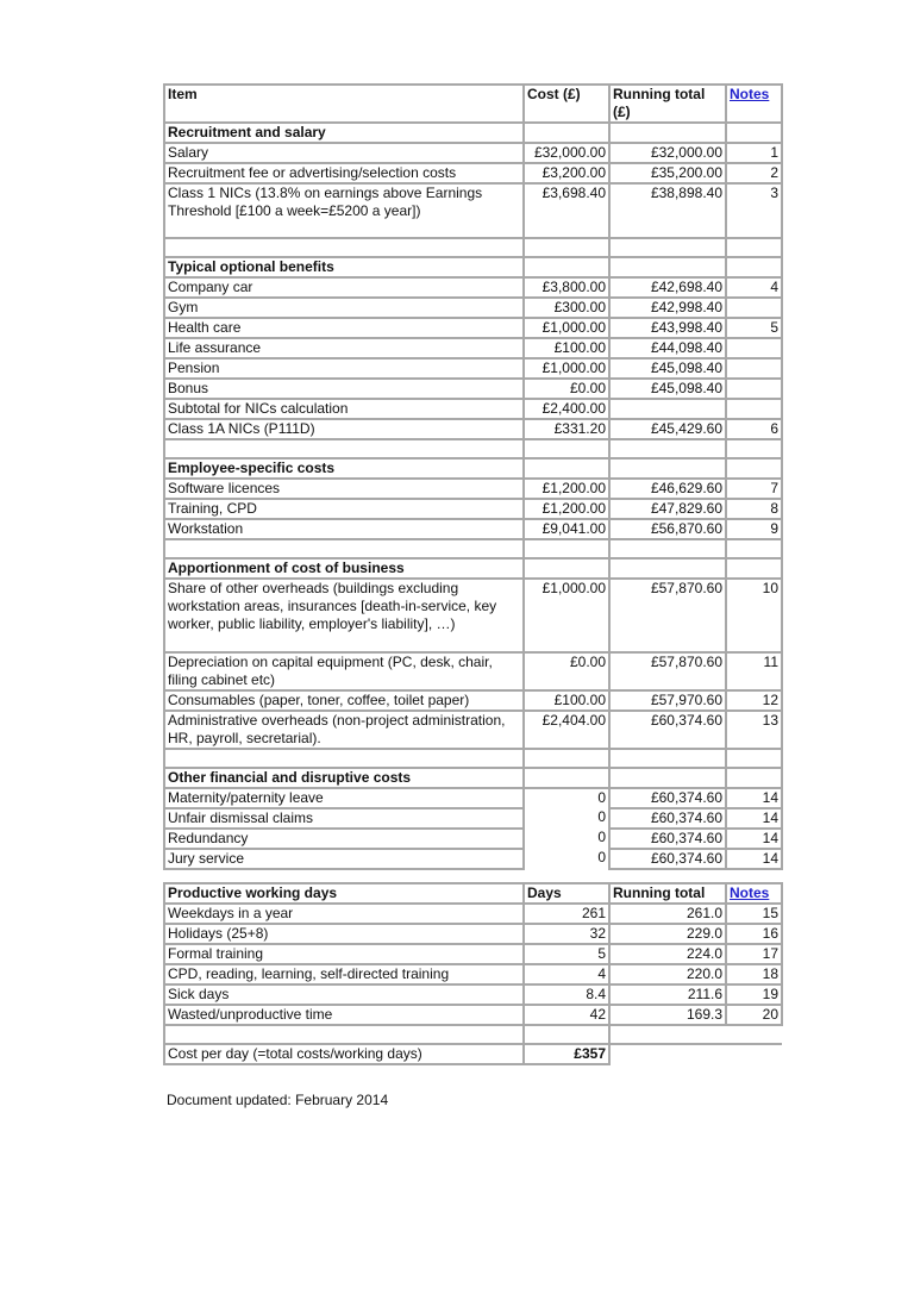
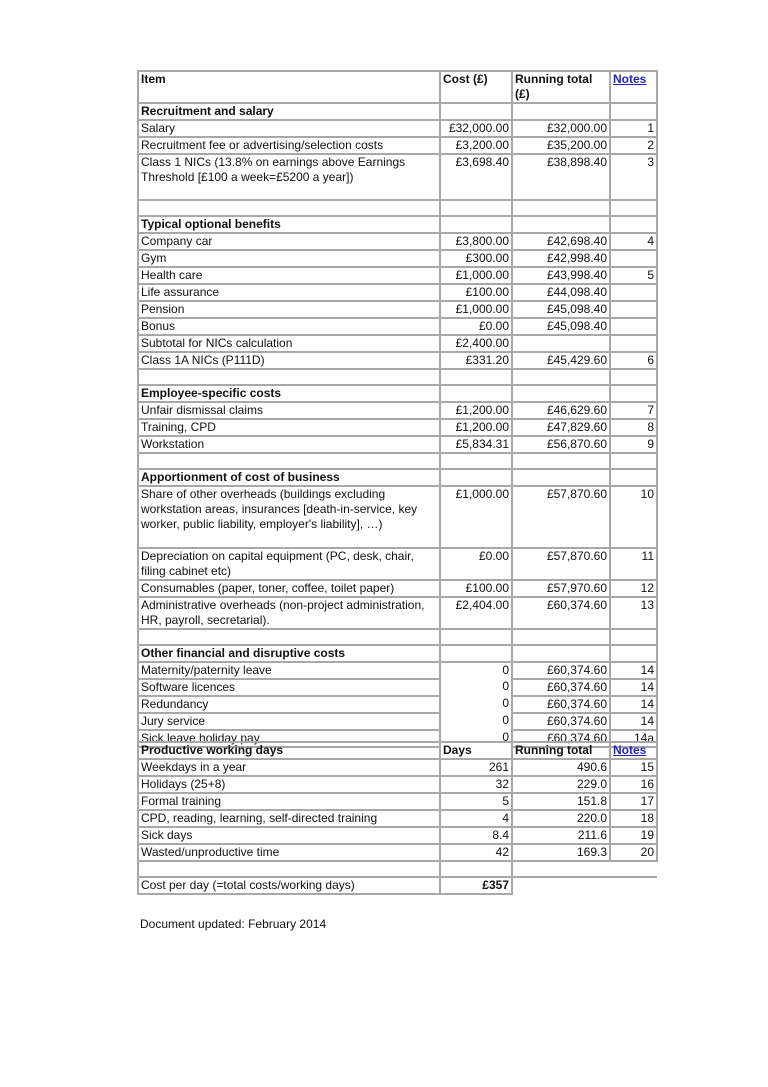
  Item	Cost (£)	Running total (£)	Notes
  Recruitment and salary
  Salary	£32,000.00	£32,000.00	1
  Recruitment fee or advertising/selection costs	£3,200.00	£35,200.00	2
  Class 1 NICs (13.8% on earnings above Earnings Threshold [£100 a week=£5200 a year])	£3,698.40	£38,898.40	3
  Typical optional benefits
  Company car	£3,800.00	£42,698.40	4
  Gym	£300.00	£42,998.40
  Health care	£1,000.00	£43,998.40	5
  Life assurance	£100.00	£44,098.40
  Pension	£1,000.00	£45,098.40
  Bonus	£0.00	£45,098.40
  Subtotal for NICs calculation	£2,400.00
  Class 1A NICs (P111D)	£331.20	£45,429.60	6
  Employee-specific costs
- Software licences	£1,200.00	£46,629.60	7
+ Unfair dismissal claims	£1,200.00	£46,629.60	7
  Training, CPD	£1,200.00	£47,829.60	8
- Workstation	£9,041.00	£56,870.60	9
+ Workstation	£5,834.31	£56,870.60	9
  Apportionment of cost of business
  Share of other overheads (buildings excluding workstation areas, insurances [death-in-service, key worker, public liability, employer's liability], …)	£1,000.00	£57,870.60	10
  Depreciation on capital equipment (PC, desk, chair, filing cabinet etc)	£0.00	£57,870.60	11
  Consumables (paper, toner, coffee, toilet paper)	£100.00	£57,970.60	12
  Administrative overheads (non-project administration, HR, payroll, secretarial).	£2,404.00	£60,374.60	13
  Other financial and disruptive costs
  Maternity/paternity leave	0	£60,374.60	14
- Unfair dismissal claims	0	£60,374.60	14
+ Software licences	0	£60,374.60	14
  Redundancy	0	£60,374.60	14
  Jury service	0	£60,374.60	14
+ Sick leave holiday pay	0	£60,374.60	14a
  Productive working days	Days	Running total	Notes
- Weekdays in a year	261	261.0	15
+ Weekdays in a year	261	490.6	15
  Holidays (25+8)	32	229.0	16
- Formal training	5	224.0	17
+ Formal training	5	151.8	17
  CPD, reading, learning, self-directed training	4	220.0	18
  Sick days	8.4	211.6	19
  Wasted/unproductive time	42	169.3	20
  Cost per day (=total costs/working days)	£357
  Document updated: February 2014
